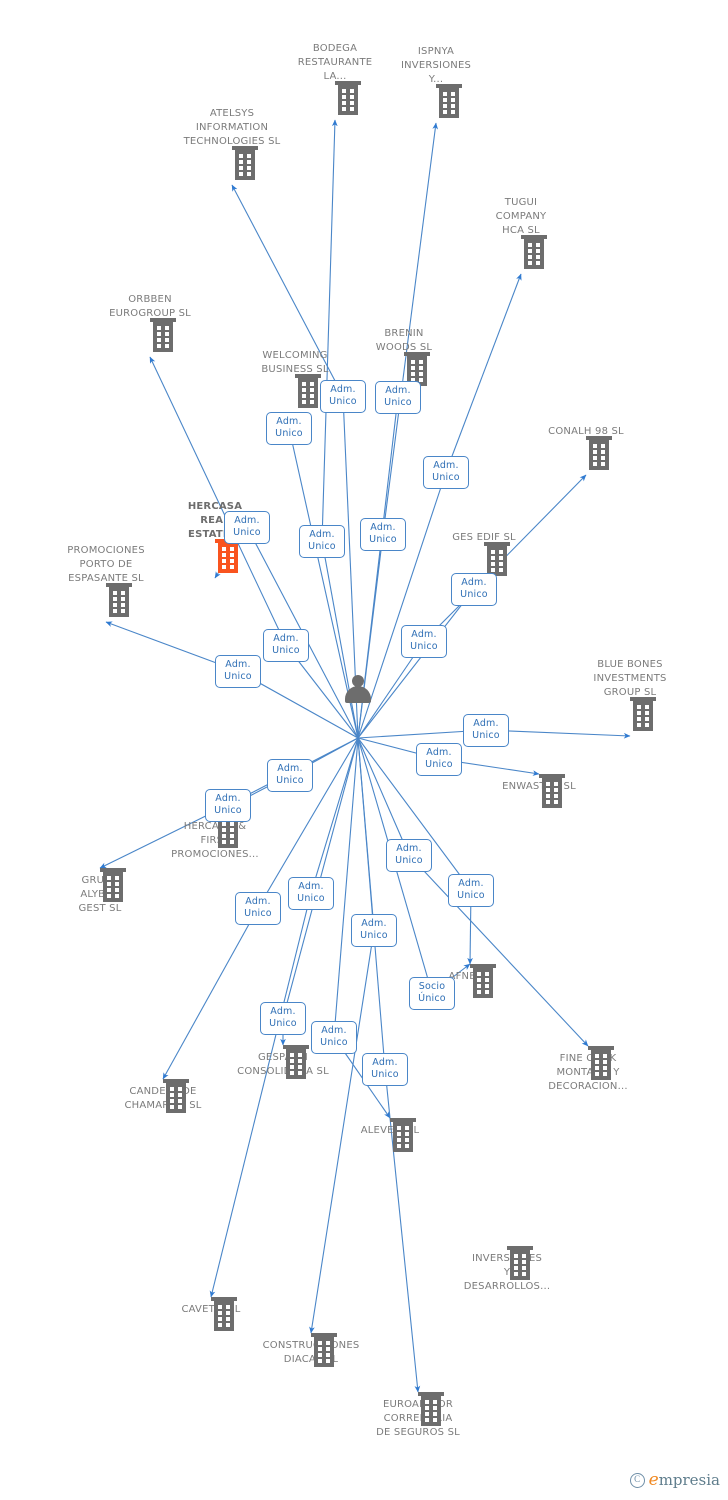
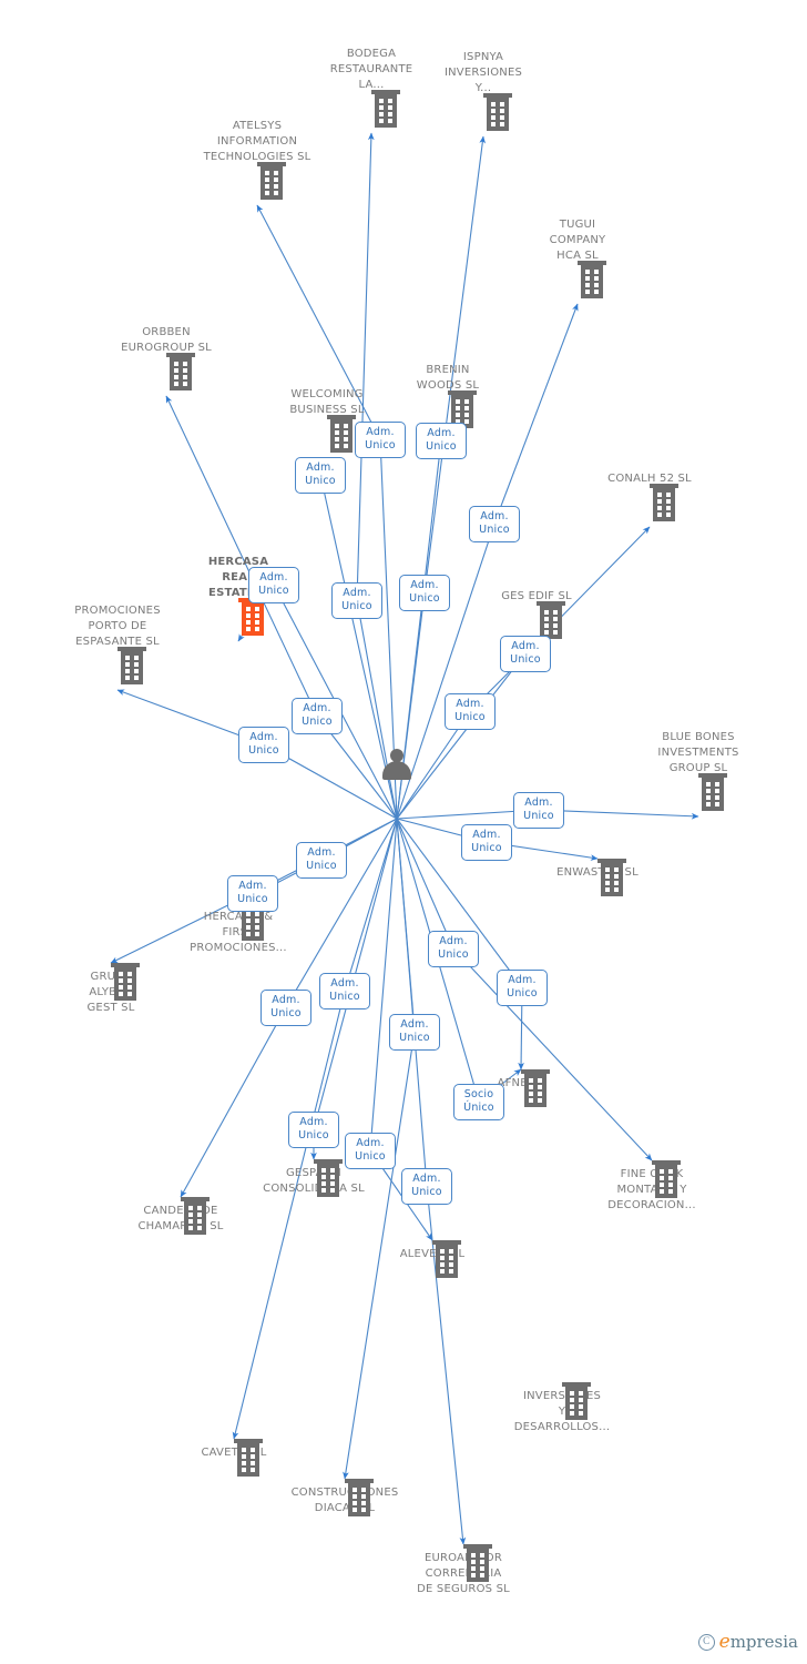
  BODEGA
  RESTAURANTE
  LA...
  ISPNYA
  INVERSIONES
  Y...
  ATELSYS
  INFORMATION
  TECHNOLOGIES SL
  TUGUI
  COMPANY
  HCA SL
  ORBBEN
  EUROGROUP SL
  WELCOMING
  BUSINESS SL
  BRENIN
  WOODS SL
- CONALH 98 SL
+ CONALH 52 SL
  GES EDIF SL
  HERCASA
  REA
  PROMOCIONES
  PORTO DE
  ESPASANTE SL
  BLUE BONES
  INVESTMENTS
  GROUP SL
  ENWAS SL
  PROMOCIONES...
  GEST SL
  DECORACION...
  CONSOLIA SL
  CANDE DE
  ALEVEL
  INVERSES
  Y
  DESARROLLOS...
  CAVETL
  CONSTRUONES
  DIACAL
  EUROAOR
  CORREIA
  DE SEGUROS SL
  Adm.
  Unico
  Adm.
  Unico
  Adm.
  Unico
  Adm.
  Unico
  Adm.
  Unico
  Adm.
  Unico
  Adm.
  Unico
  Adm.
  Unico
  Adm.
  Unico
  Adm.
  Unico
  Adm.
  Unico
  Adm.
  Unico
  Adm.
  Unico
  Adm.
  Unico
  Adm.
  Unico
  Adm.
  Unico
  Adm.
  Unico
  Adm.
  Unico
  Adm.
  Unico
  Adm.
  Unico
  Socio
  Único
  Adm.
  Unico
  Adm.
  Unico
  Adm.
  Unico
  C
  e
  mpresia
